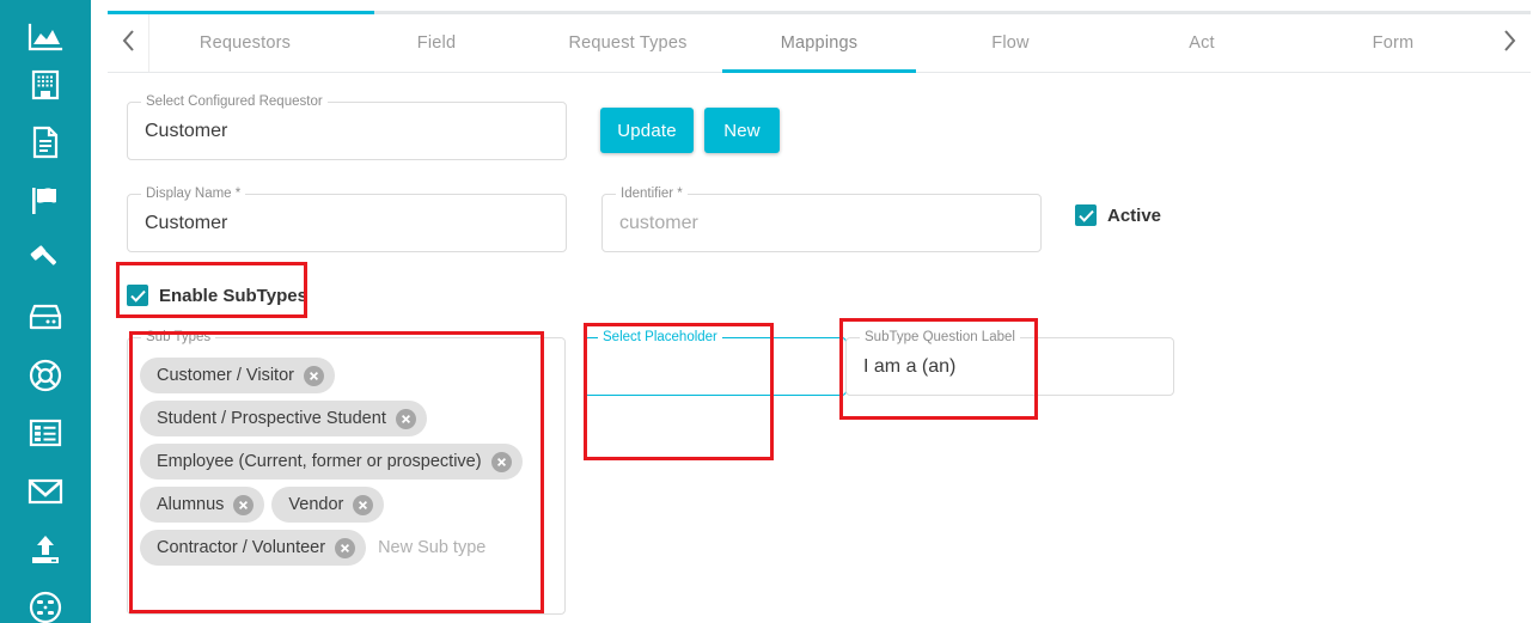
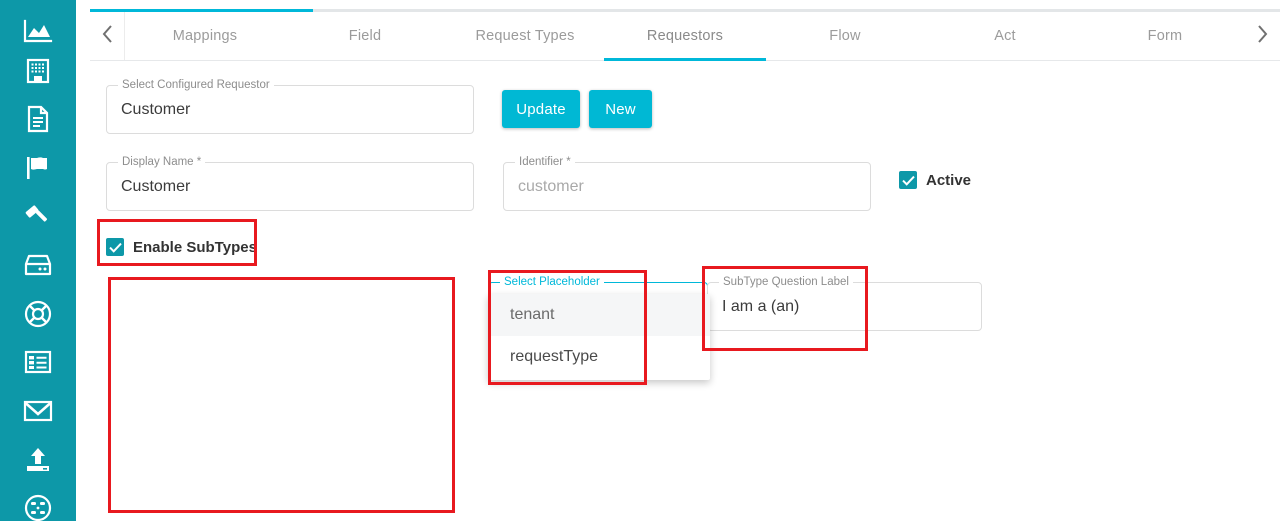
- Requestors
+ Mappings
  Field
  Request Types
- Mappings
+ Requestors
  Flow
  Act
  Form
  Select Configured Requestor
  Customer
  Update
  New
  Display Name *
  Customer
  Identifier *
  customer
  Active
  Enable SubTypes
- Sub Types
- Customer / Visitor
- Student / Prospective Student
- Employee (Current, former or prospective)
- Alumnus
- Vendor
- Contractor / Volunteer
- New Sub type
  Select Placeholder
  SubType Question Label
  I am a (an)
+ tenant
+ requestType
